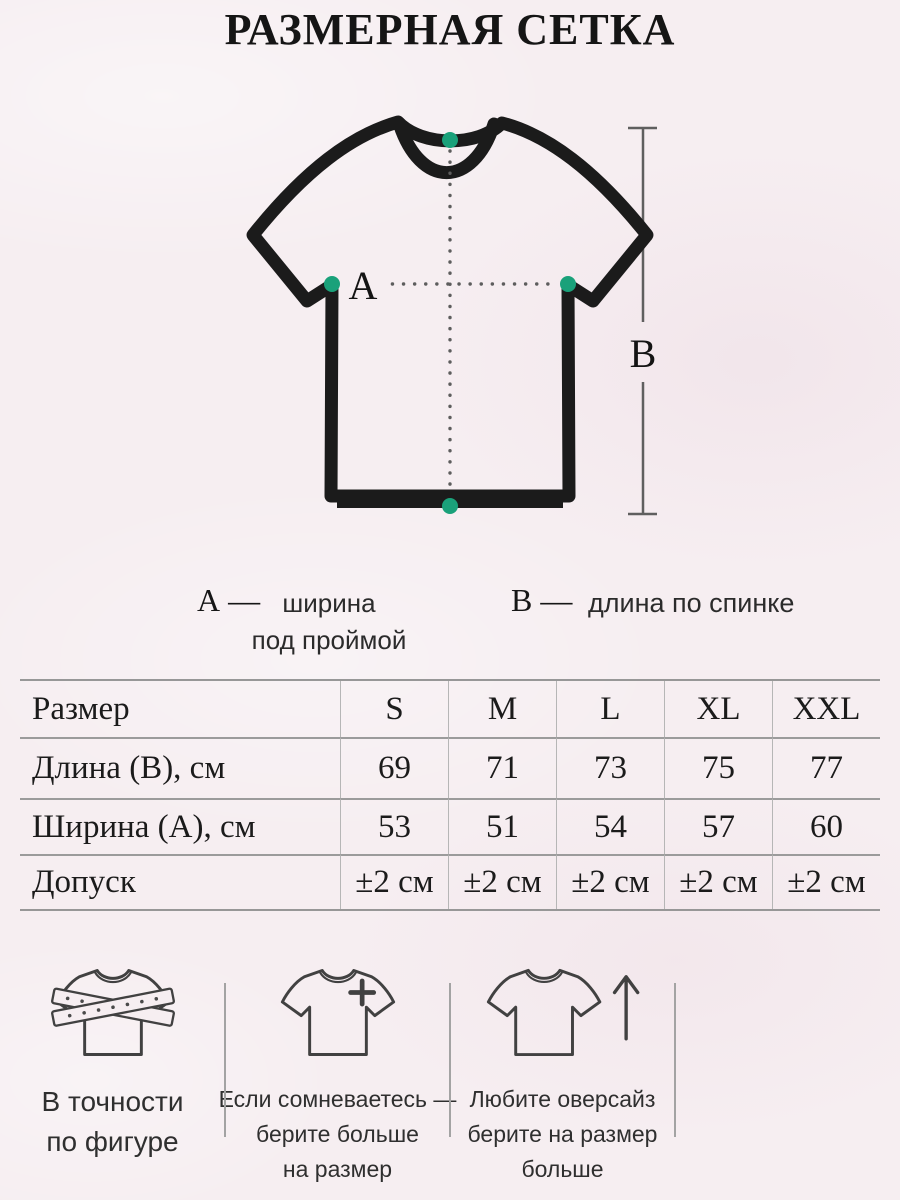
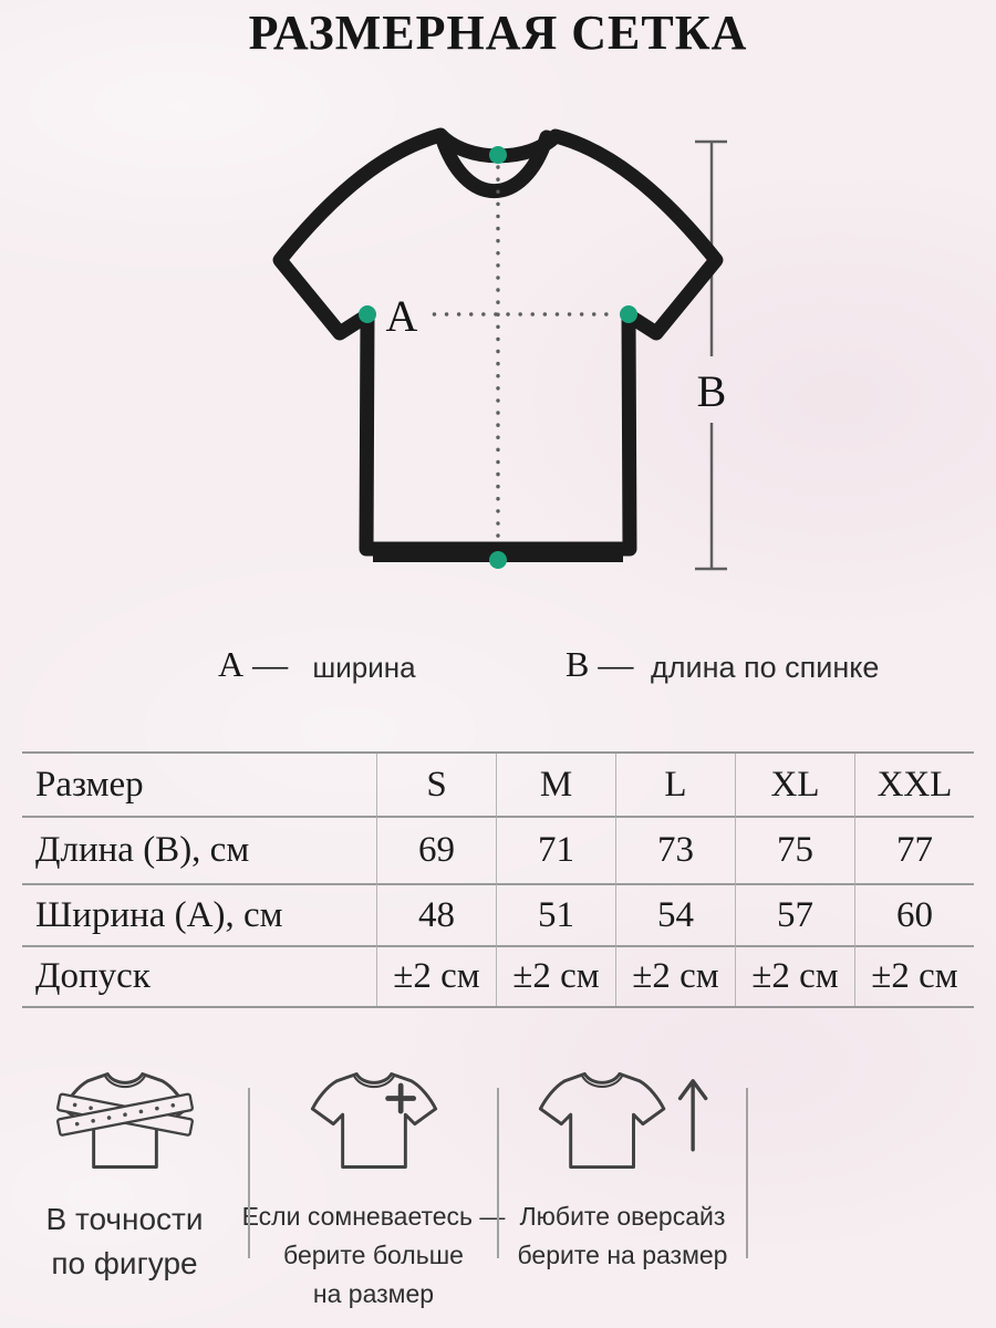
  РАЗМЕРНАЯ СЕТКА
  A
  B
  А —
  ширина
- под проймой
  В —
  длина по спинке
  Размер
  S
  M
  L
  XL
  XXL
  Длина (В), см
  69
  71
  73
  75
  77
  Ширина (А), см
- 53
+ 48
  51
  54
  57
  60
  Допуск
  ±2 см
  ±2 см
  ±2 см
  ±2 см
  ±2 см
  В точности
  по фигуре
  Если сомневаетесь —
  берите больше
  на размер
  Любите оверсайз
  берите на размер
- больше
